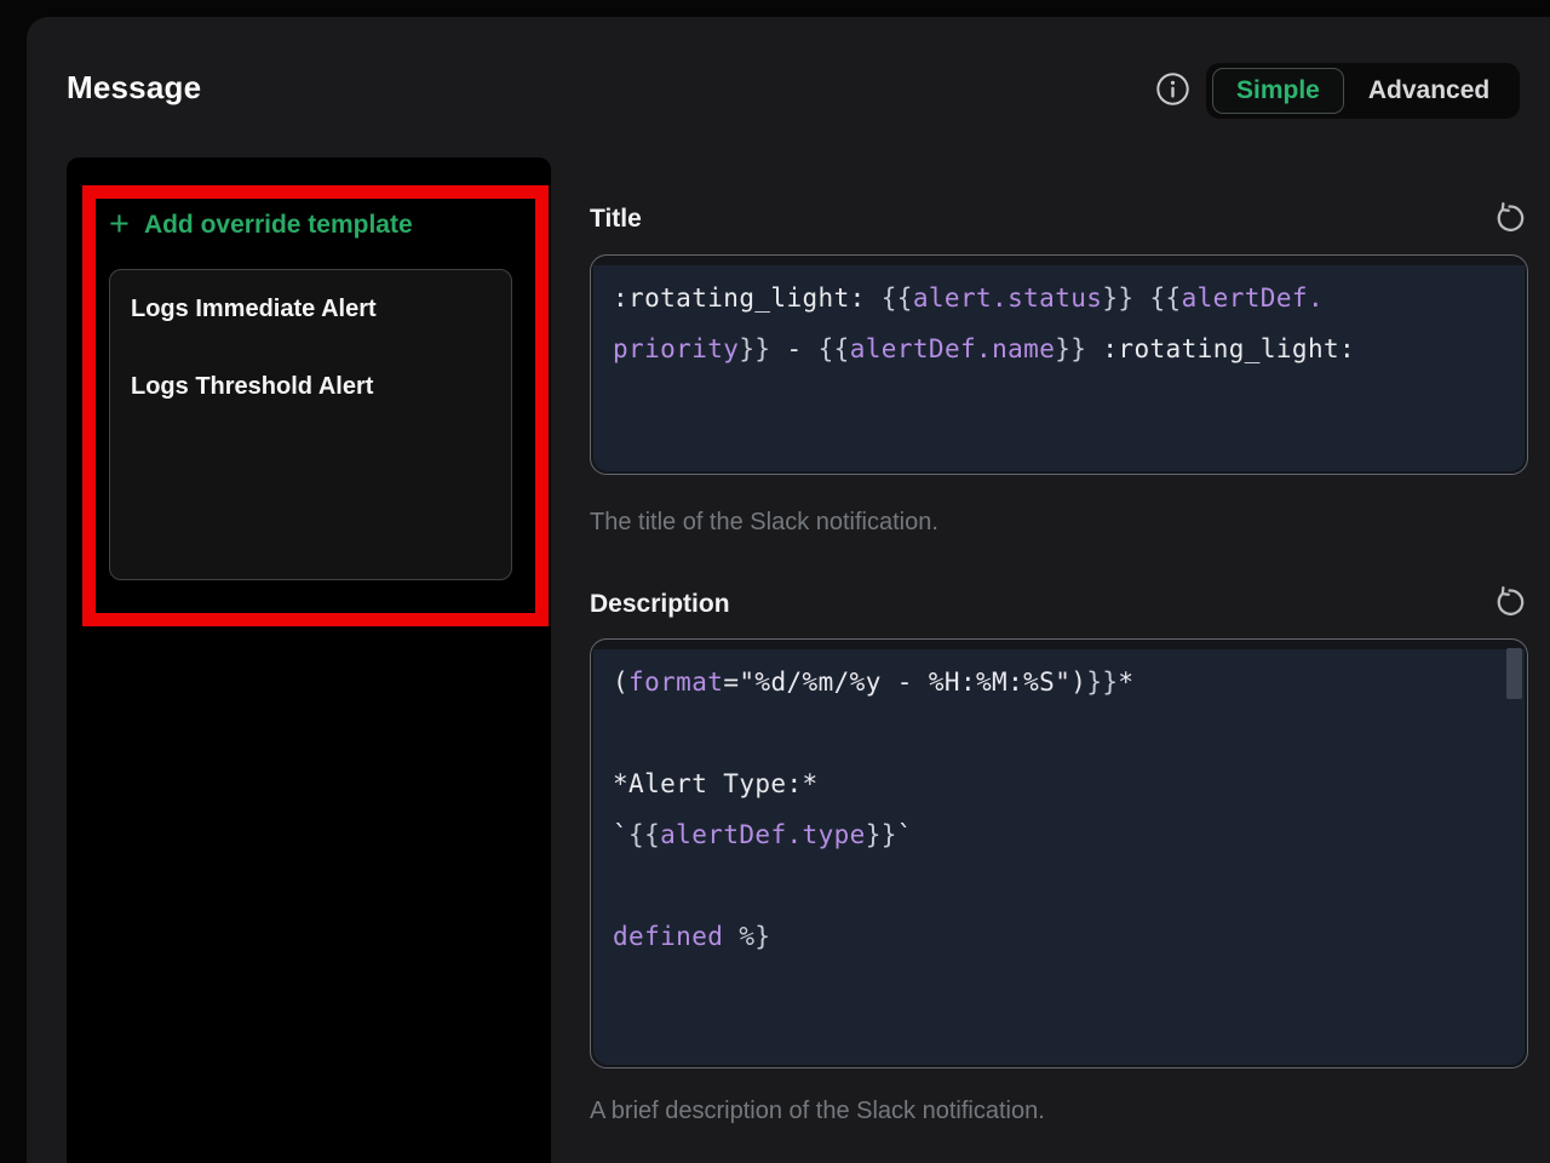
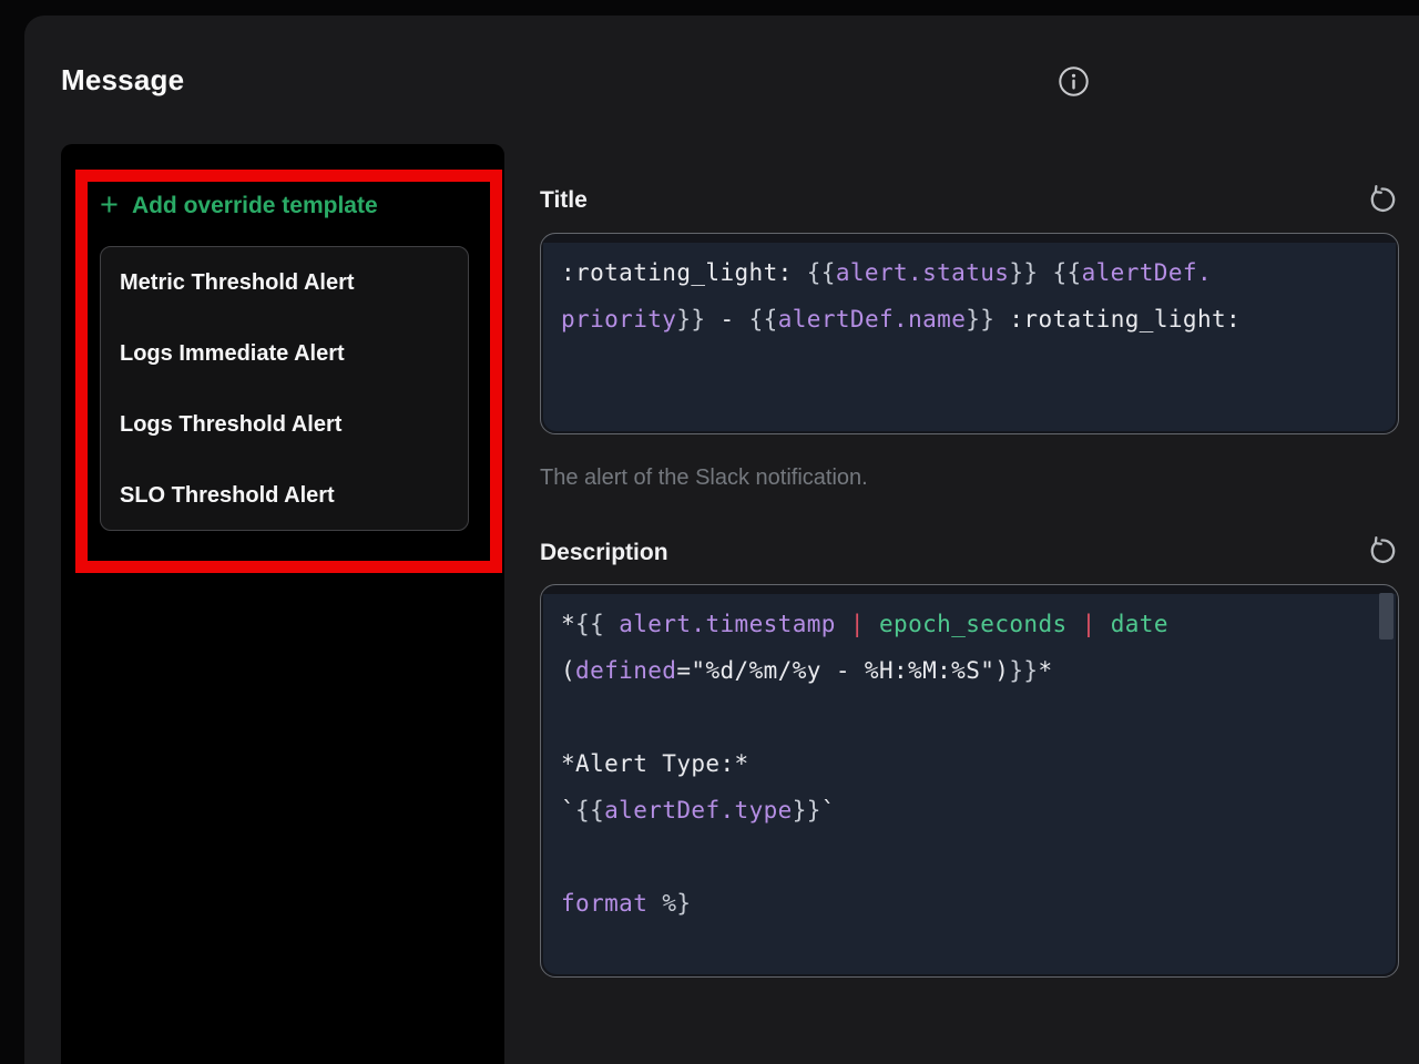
  Message
- Simple
- Advanced
  +
  Add override template
+ Metric Threshold Alert
  Logs Immediate Alert
  Logs Threshold Alert
+ SLO Threshold Alert
  Title
  :rotating_light: {{alert.status}} {{alertDef.
  priority}} - {{alertDef.name}} :rotating_light:
- The title of the Slack notification.
+ The alert of the Slack notification.
  Description
+ *{{ alert.timestamp | epoch_seconds | date
- (format="%d/%m/%y - %H:%M:%S")}}*
+ (defined="%d/%m/%y - %H:%M:%S")}}*
  *Alert Type:*
  `{{alertDef.type}}`
- defined %}
+ format %}
- A brief description of the Slack notification.
